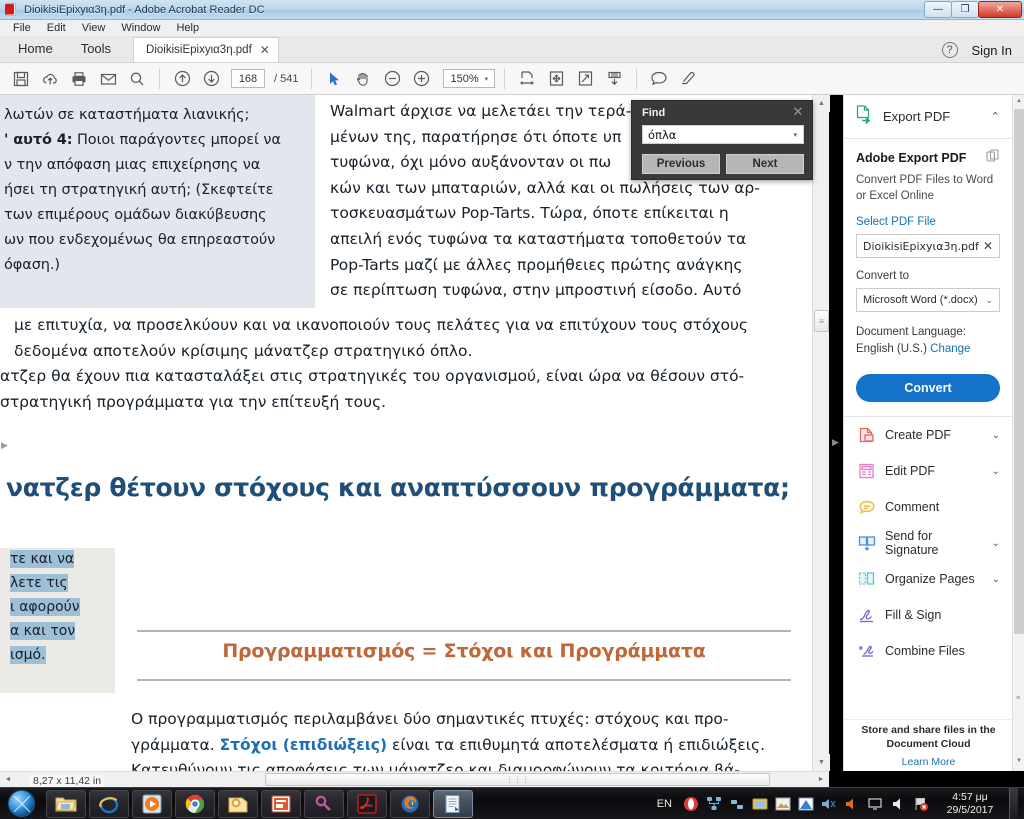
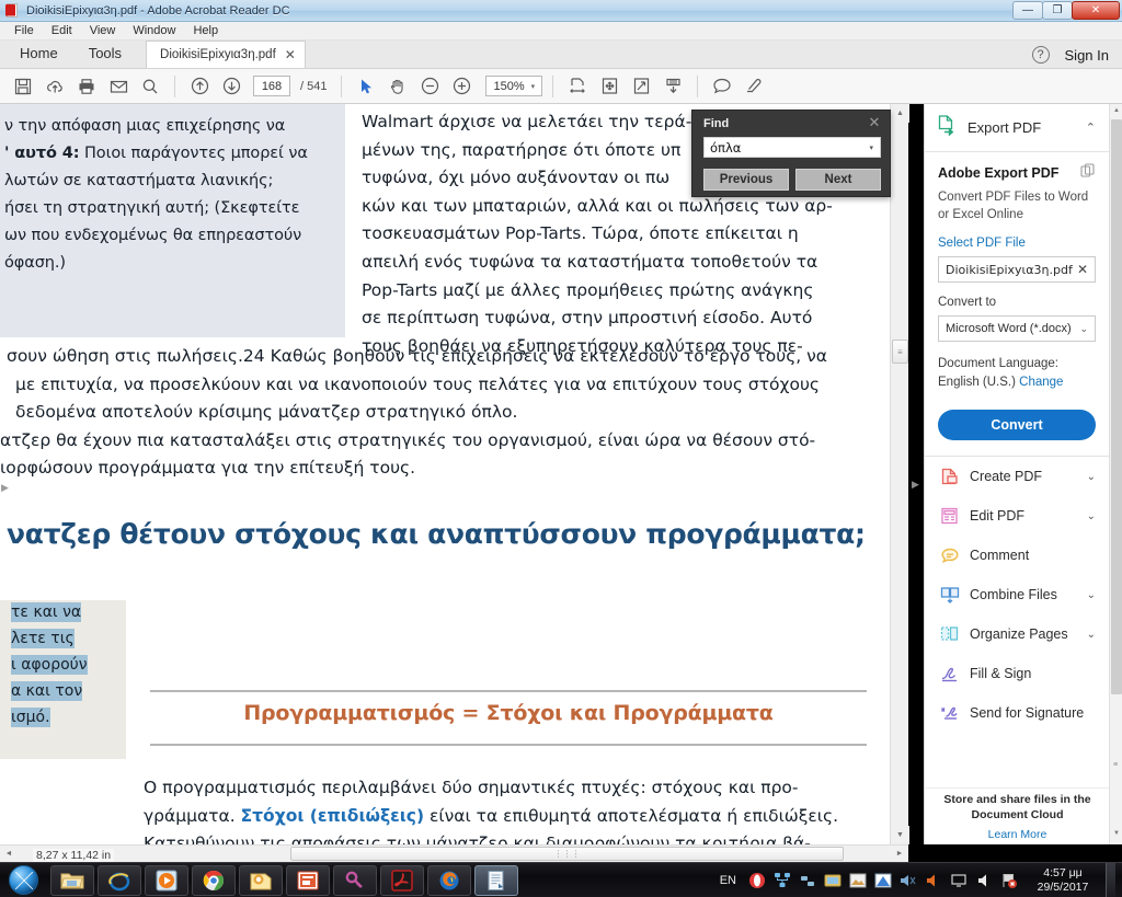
  DioikisiEpixyια3η.pdf - Adobe Acrobat Reader DC
  —
  ❐
  ✕
  File
  Edit
  View
  Window
  Help
  Home
  Tools
  DioikisiEpixyια3η.pdf
  ✕
  ?
  Sign In
  168
  / 541
  150%
- λωτών σε καταστήματα λιανικής;
+ ν την απόφαση μιας επιχείρησης να
  ' αυτό 4: Ποιοι παράγοντες μπορεί να
- ν την απόφαση μιας επιχείρησης να
+ λωτών σε καταστήματα λιανικής;
  ήσει τη στρατηγική αυτή; (Σκεφτείτε
- των επιμέρους ομάδων διακύβευσης
  ων που ενδεχομένως θα επηρεαστούν
  όφαση.)
  Walmart άρχισε να μελετάει την τερά-
  μένων της, παρατήρησε ότι όποτε υπ
  τυφώνα, όχι μόνο αυξάνονταν οι πω
  κών και των μπαταριών, αλλά και οι πωλήσεις των αρ-
  τοσκευασμάτων Pop-Tarts. Τώρα, όποτε επίκειται η
  απειλή ενός τυφώνα τα καταστήματα τοποθετούν τα
  Pop-Tarts μαζί με άλλες προμήθειες πρώτης ανάγκης
  σε περίπτωση τυφώνα, στην μπροστινή είσοδο. Αυτό
+ τους βοηθάει να εξυπηρετήσουν καλύτερα τους πε-
+ σουν ώθηση στις πωλήσεις.24 Καθώς βοηθούν τις επιχειρήσεις να εκτελέσουν το έργο τους, να
  με επιτυχία, να προσελκύουν και να ικανοποιούν τους πελάτες για να επιτύχουν τους στόχους
  δεδομένα αποτελούν κρίσιμης μάνατζερ στρατηγικό όπλο.
  ατζερ θα έχουν πια κατασταλάξει στις στρατηγικές του οργανισμού, είναι ώρα να θέσουν στό-
- στρατηγική προγράμματα για την επίτευξή τους.
+ ιορφώσουν προγράμματα για την επίτευξή τους.
  νατζερ θέτουν στόχους και αναπτύσσουν προγράμματα;
  τε και να
  λετε τις
  ι αφορούν
  α και τον
  ισμό.
  Προγραμματισμός = Στόχοι και Προγράμματα
  Ο προγραμματισμός περιλαμβάνει δύο σημαντικές πτυχές: στόχους και προ-
  γράμματα. Στόχοι (επιδιώξεις) είναι τα επιθυμητά αποτελέσματα ή επιδιώξεις.
  Κατευθύνουν τις αποφάσεις των μάνατζερ και διαμορφώνουν τα κριτήρια βά-
  Find
  ✕
  όπλα
  Previous
  Next
  ≡
  8,27 x 11,42 in
  ⋮⋮⋮
  ▶
  ▶
  Export PDF
  ⌃
  Adobe Export PDF
  Convert PDF Files to Word or Excel Online
  Select PDF File
  DioikisiEpixyια3η.pdf
  ✕
  Convert to
  Microsoft Word (*.docx)
  ⌄
  Document Language:
  English (U.S.) Change
  Convert
  Create PDF
  ⌄
  Edit PDF
  ⌄
  Comment
- Send for Signature
+ Combine Files
  ⌄
  Organize Pages
  ⌄
  Fill & Sign
- Combine Files
+ Send for Signature
  Store and share files in the Document Cloud
  Learn More
  EN
  4:57 μμ
  29/5/2017
